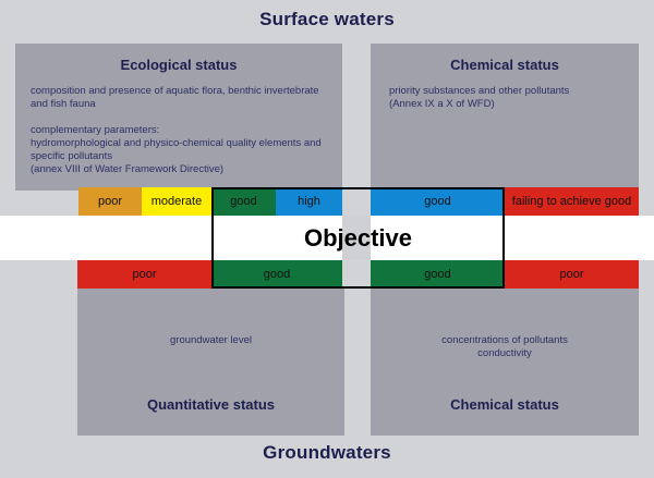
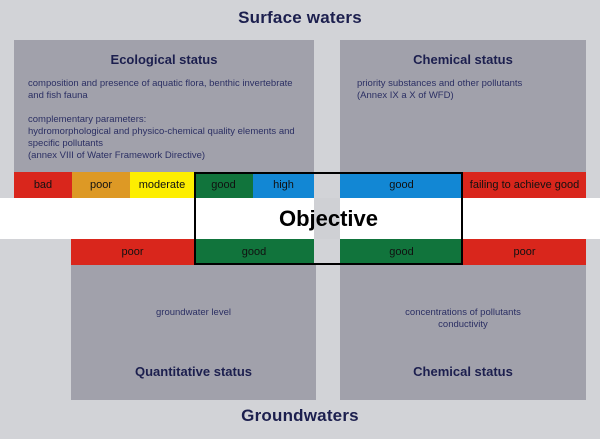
  Surface waters
  Ecological status
  composition and presence of aquatic flora, benthic invertebrate and fish fauna
  complementary parameters:
  hydromorphological and physico-chemical quality elements and specific pollutants
  (annex VIII of Water Framework Directive)
  Chemical status
  priority substances and other pollutants
  (Annex IX a X of WFD)
+ bad
  poor
  moderate
  good
  high
  good
  failing to achieve good
  poor
  good
  good
  poor
  Objective
  groundwater level
  Quantitative status
  concentrations of pollutants
  conductivity
  Chemical status
  Groundwaters
